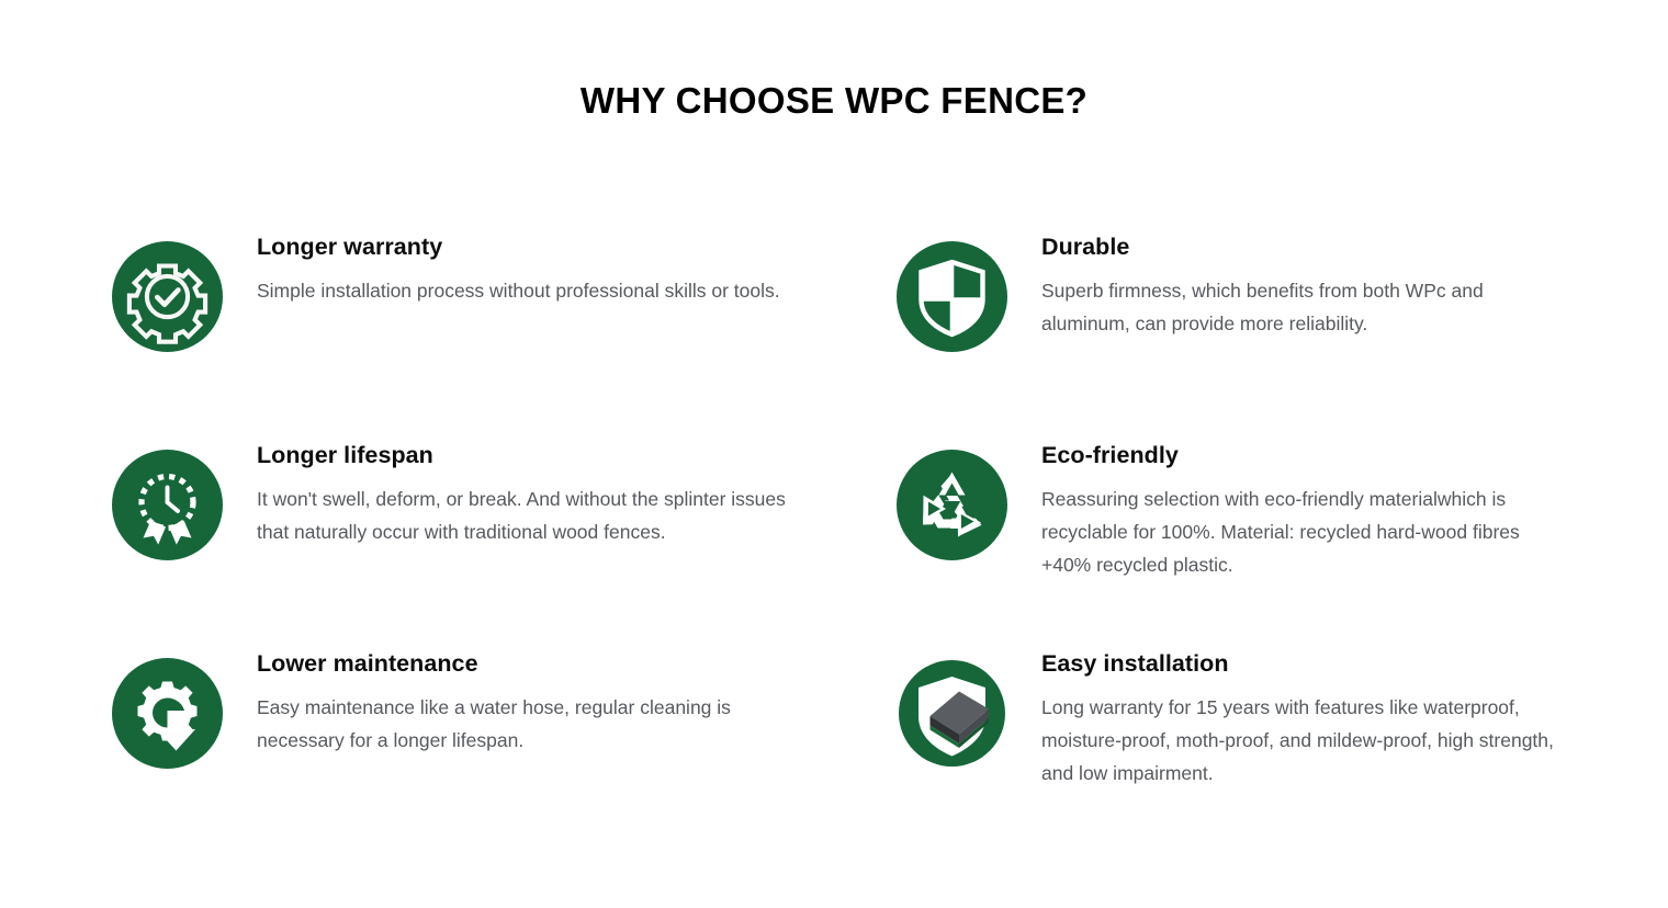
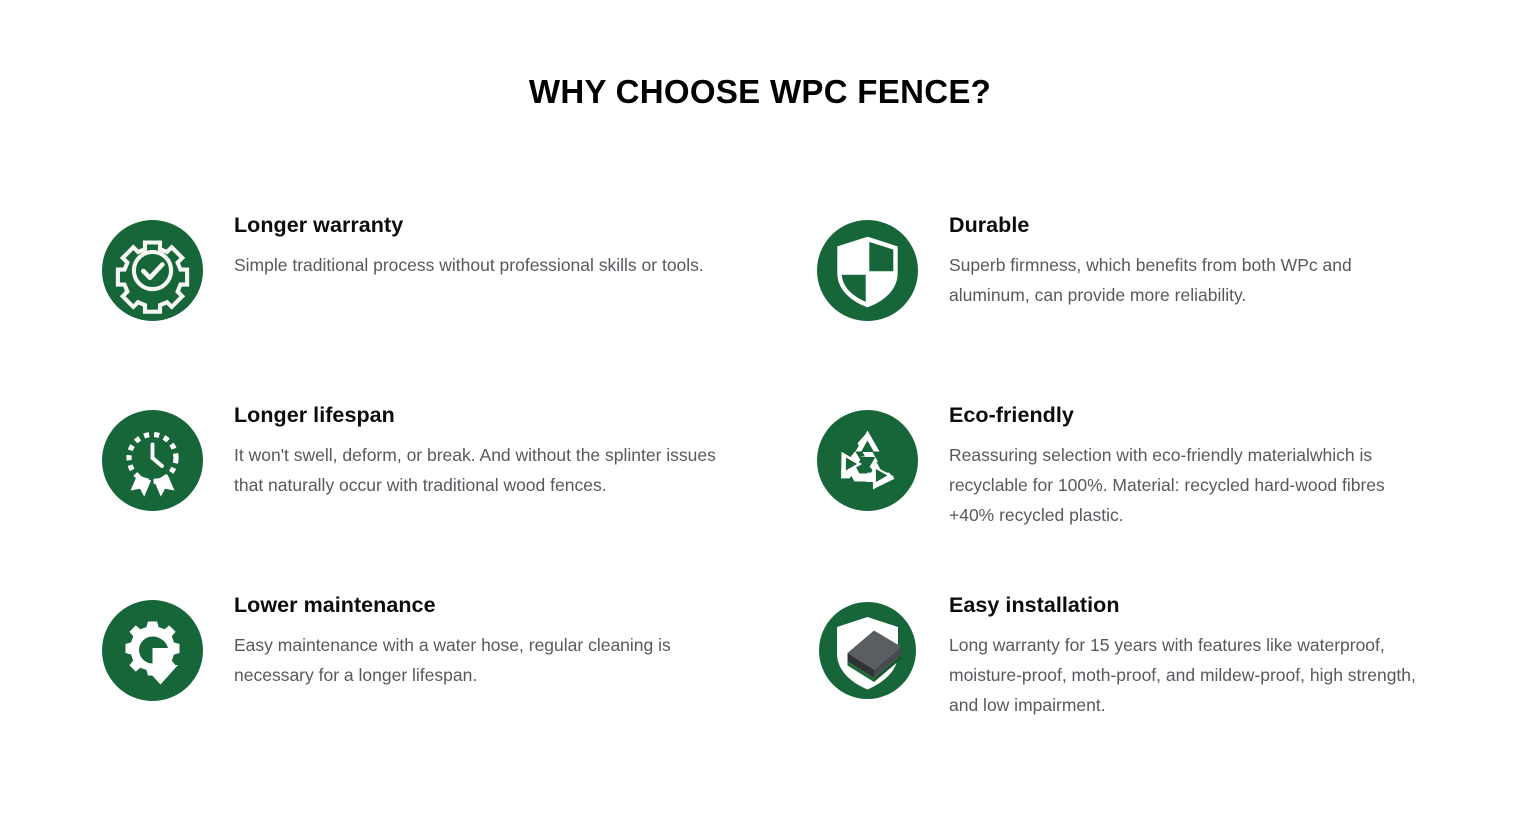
  WHY CHOOSE WPC FENCE?
  Longer warranty
- Simple installation process without professional skills or tools.
+ Simple traditional process without professional skills or tools.
  Durable
  Superb firmness, which benefits from both WPc and aluminum, can provide more reliability.
  Longer lifespan
  It won't swell, deform, or break. And without the splinter issues that naturally occur with traditional wood fences.
  Eco-friendly
  Reassuring selection with eco-friendly materialwhich is recyclable for 100%. Material: recycled hard-wood fibres +40% recycled plastic.
  Lower maintenance
- Easy maintenance like a water hose, regular cleaning is necessary for a longer lifespan.
+ Easy maintenance with a water hose, regular cleaning is necessary for a longer lifespan.
  Easy installation
  Long warranty for 15 years with features like waterproof, moisture-proof, moth-proof, and mildew-proof, high strength, and low impairment.
